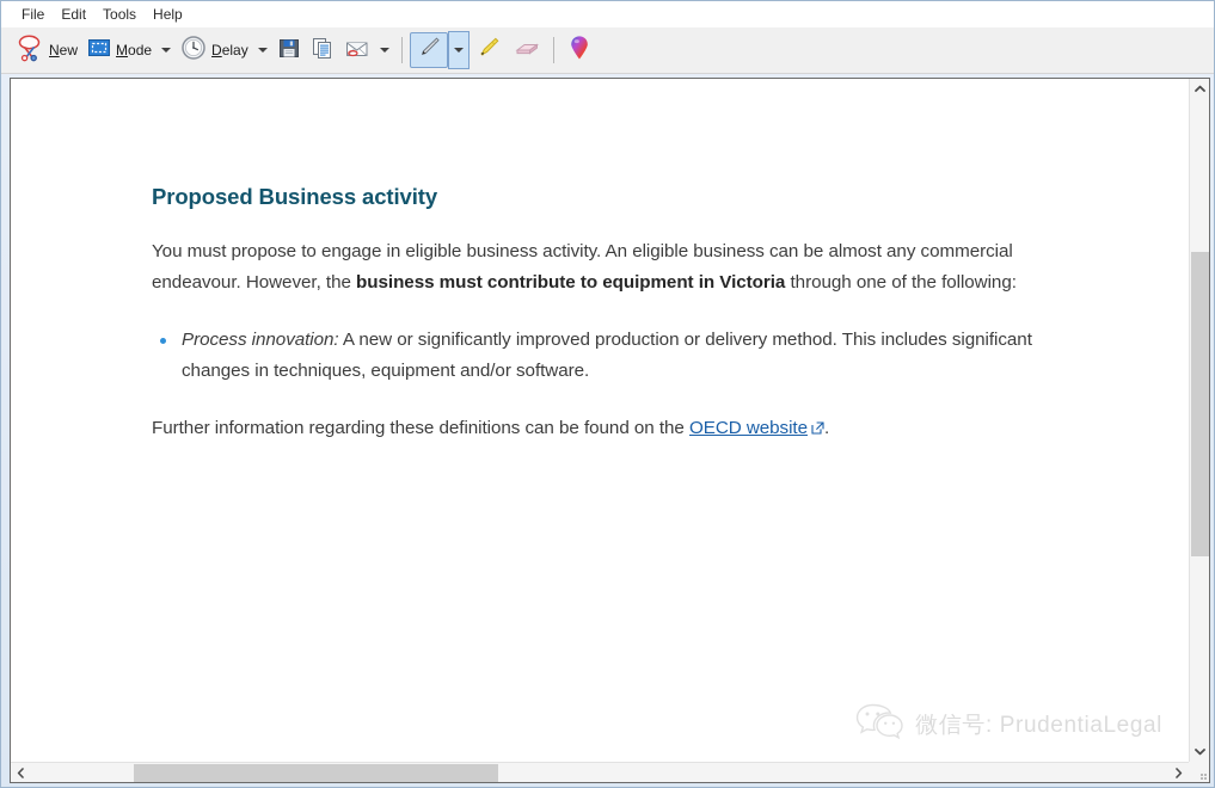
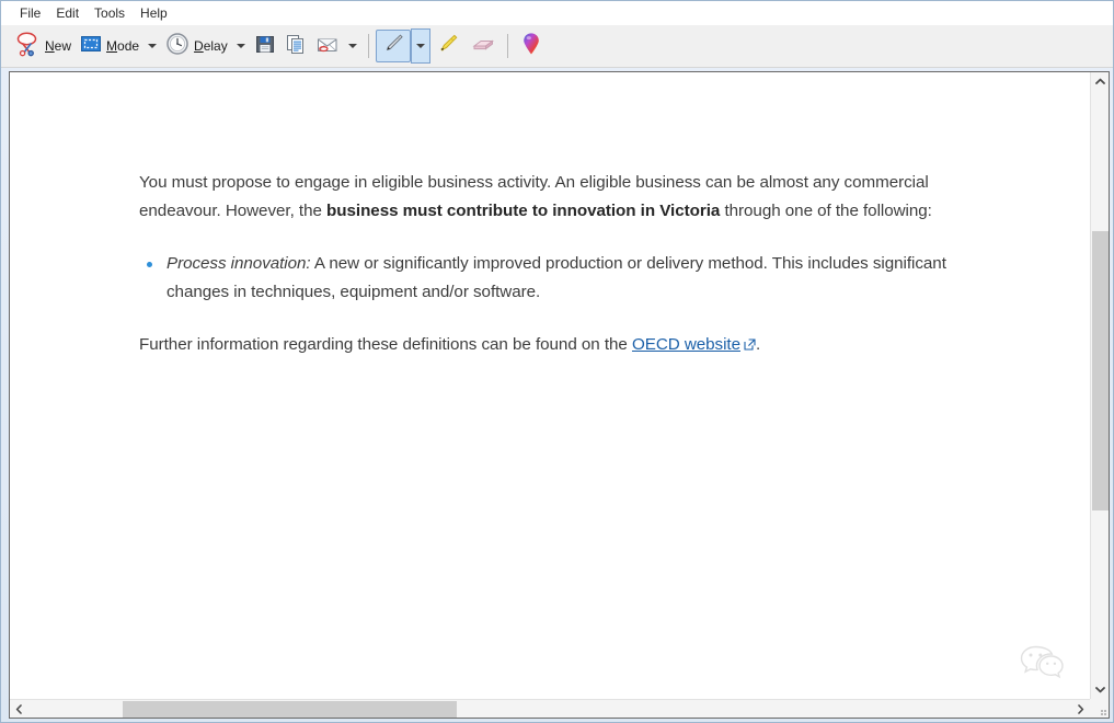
  File
  Edit
  Tools
  Help
  New
  Mode
  Delay
- Proposed Business activity
- You must propose to engage in eligible business activity. An eligible business can be almost any commercial endeavour. However, the business must contribute to equipment in Victoria through one of the following:
+ You must propose to engage in eligible business activity. An eligible business can be almost any commercial endeavour. However, the business must contribute to innovation in Victoria through one of the following:
  Process innovation: A new or significantly improved production or delivery method. This includes significant changes in techniques, equipment and/or software.
  Further information regarding these definitions can be found on the OECD website .
- 微信号: PrudentiaLegal
